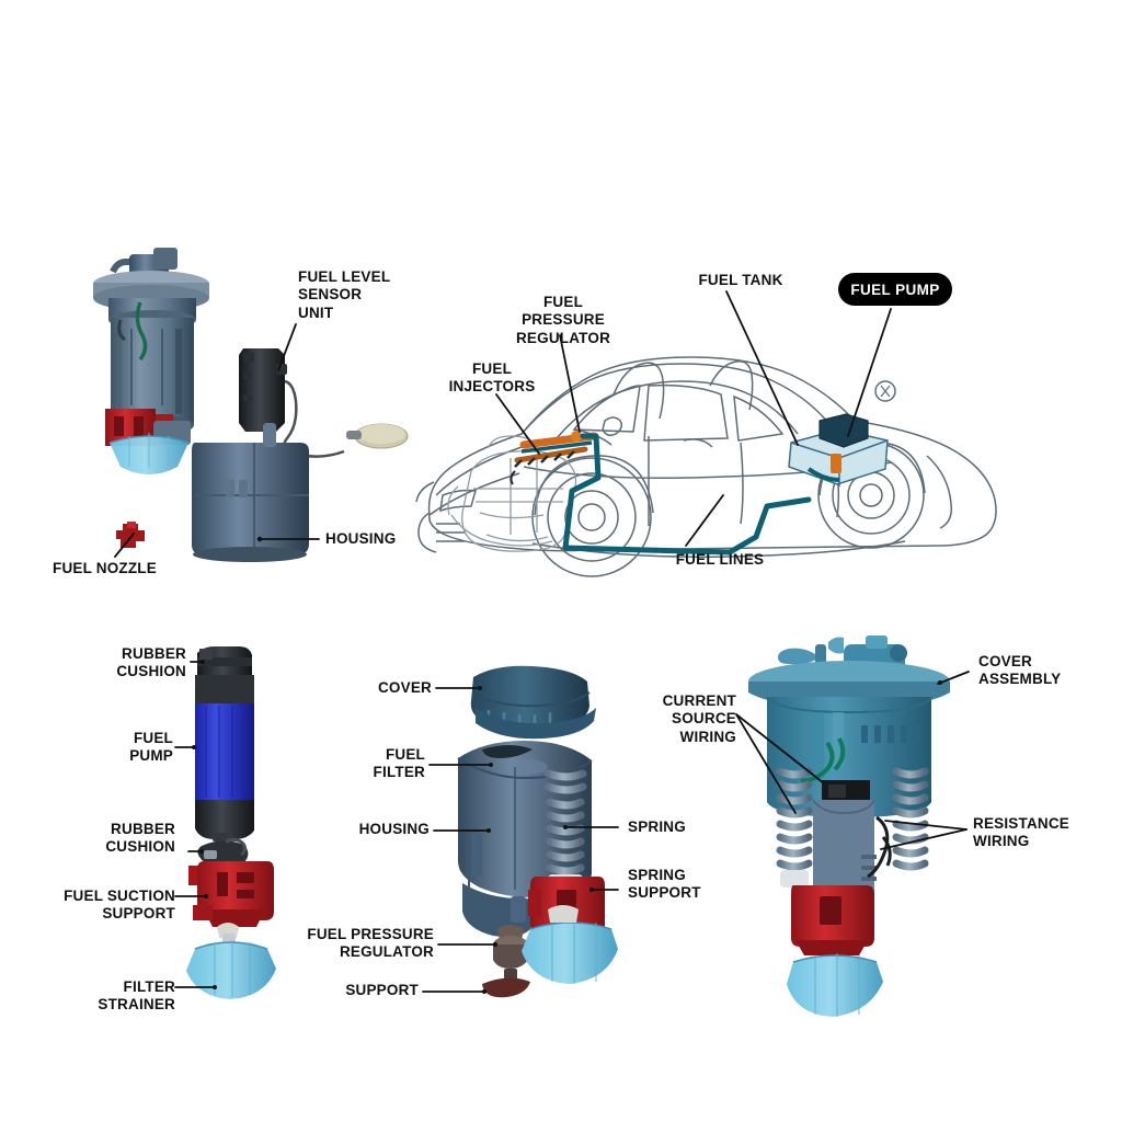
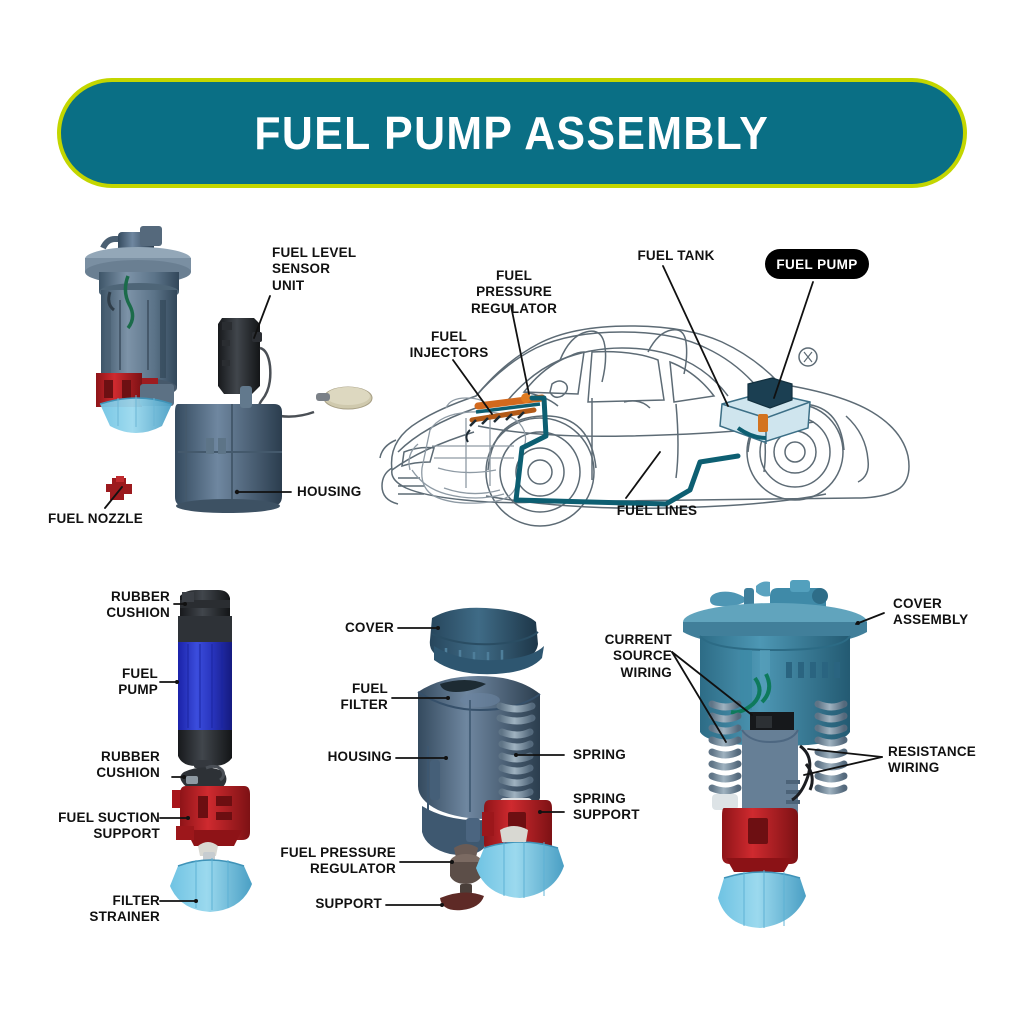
+ FUEL PUMP ASSEMBLY
  FUEL LEVEL
  SENSOR
  UNIT
  HOUSING
  FUEL NOZZLE
  FUEL
  PRESSURE
  REGULATOR
  FUEL
  INJECTORS
  FUEL TANK
  FUEL LINES
  FUEL PUMP
  RUBBER
  CUSHION
  FUEL
  PUMP
  RUBBER
  CUSHION
  FUEL SUCTION
  SUPPORT
  FILTER
  STRAINER
  COVER
  FUEL
  FILTER
  HOUSING
  FUEL PRESSURE
  REGULATOR
  SUPPORT
  SPRING
  SPRING
  SUPPORT
  CURRENT
  SOURCE
  WIRING
  COVER
  ASSEMBLY
  RESISTANCE
  WIRING
